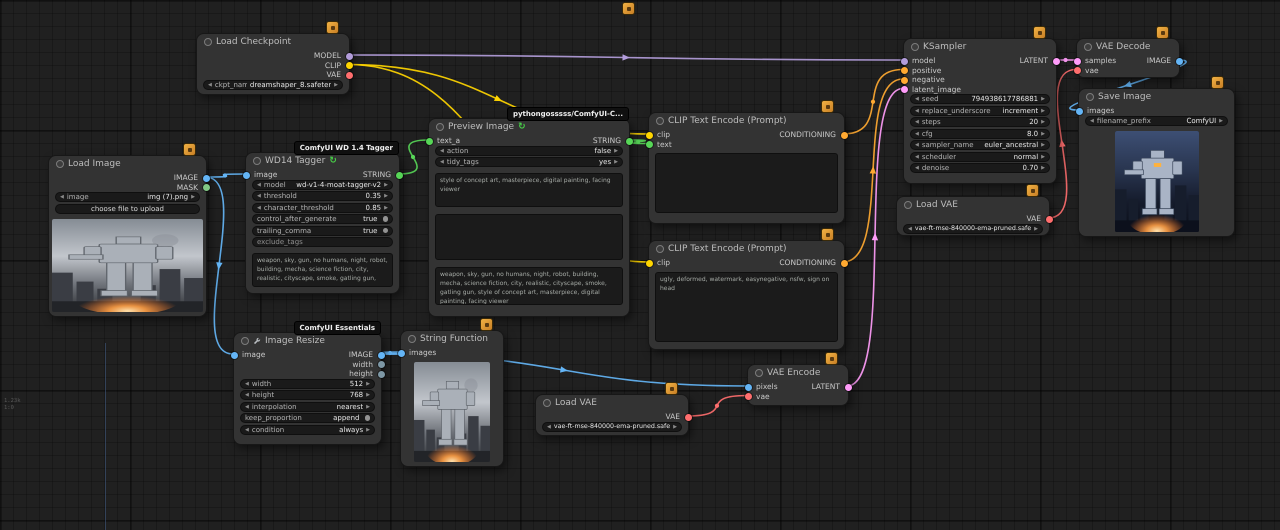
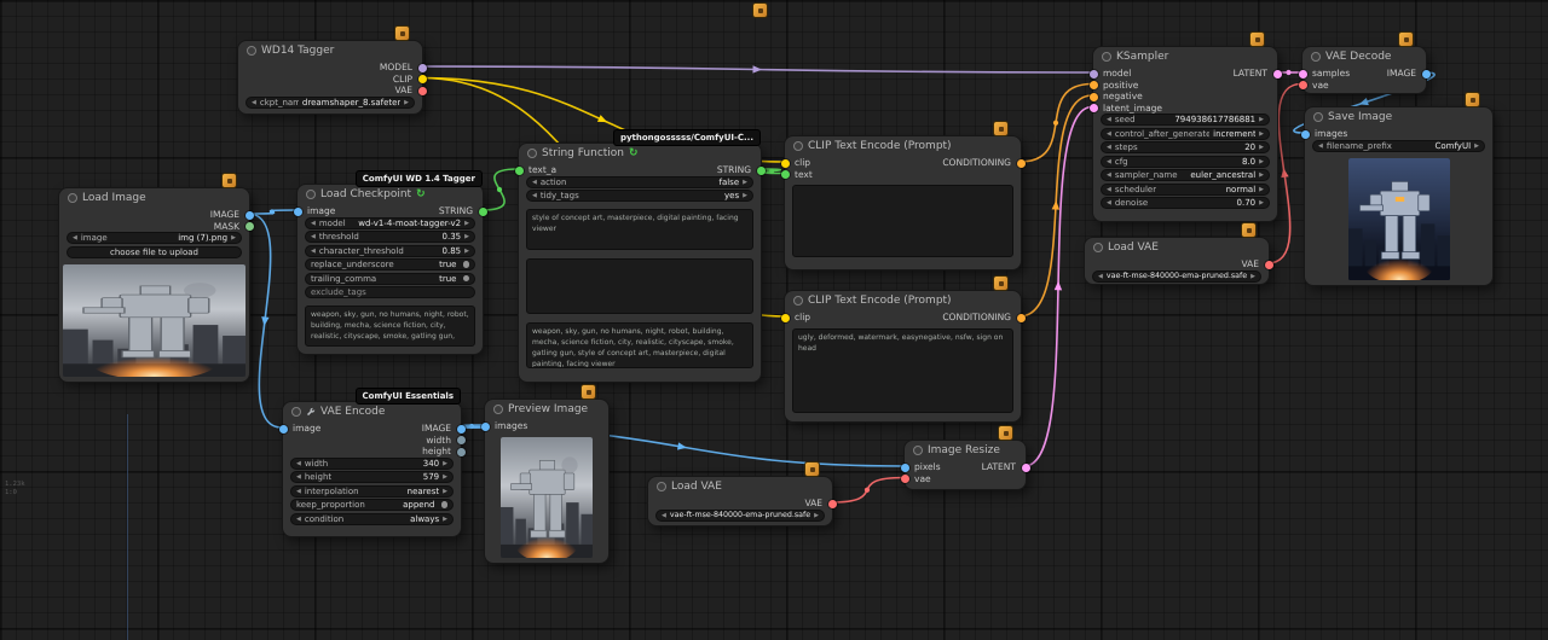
- Load Checkpoint
+ WD14 Tagger
  MODEL
  CLIP
  VAE
  ckpt_nam
  dreamshaper_8.safeten
  Load Image
  IMAGE
  MASK
  image
  img (7).png
  choose file to upload
  ComfyUI WD 1.4 Tagger
- WD14 Tagger
+ Load Checkpoint
  ↻
  image
  STRING
  model
  wd-v1-4-moat-tagger-v2
  threshold
  0.35
  character_threshold
  0.85
- control_after_generate
+ replace_underscore
  true
  trailing_comma
  true
  exclude_tags
  pythongosssss/ComfyUI-C...
- Preview Image
+ String Function
  ↻
  text_a
  STRING
  action
  false
  tidy_tags
  yes
  CLIP Text Encode (Prompt)
  clip
  text
  CONDITIONING
  CLIP Text Encode (Prompt)
  clip
  CONDITIONING
  KSampler
  model
  positive
  negative
  latent_image
  LATENT
  seed
  794938617786881
- replace_underscore
+ control_after_generate
  increment
  steps
  20
  cfg
  8.0
  sampler_name
  euler_ancestral
  scheduler
  normal
  denoise
  0.70
  Load VAE
  VAE
  VAE Decode
  samples
  vae
  IMAGE
  Save Image
  images
  filename_prefix
  ComfyUI
  ComfyUI Essentials
- Image Resize
+ VAE Encode
  image
  IMAGE
  width
  height
  width
- 512
+ 340
  height
- 768
+ 579
  interpolation
  nearest
  keep_proportion
  append
  condition
  always
- String Function
+ Preview Image
  images
  Load VAE
  VAE
- VAE Encode
+ Image Resize
  pixels
  vae
  LATENT
